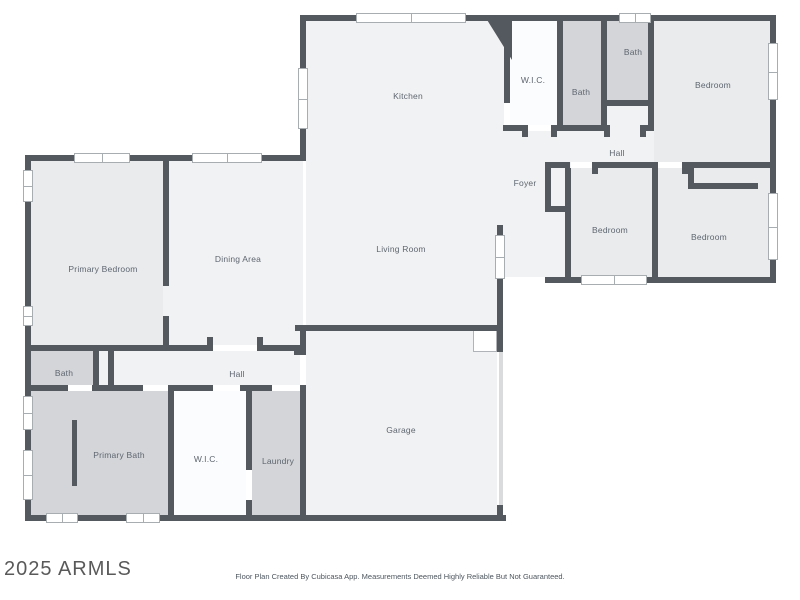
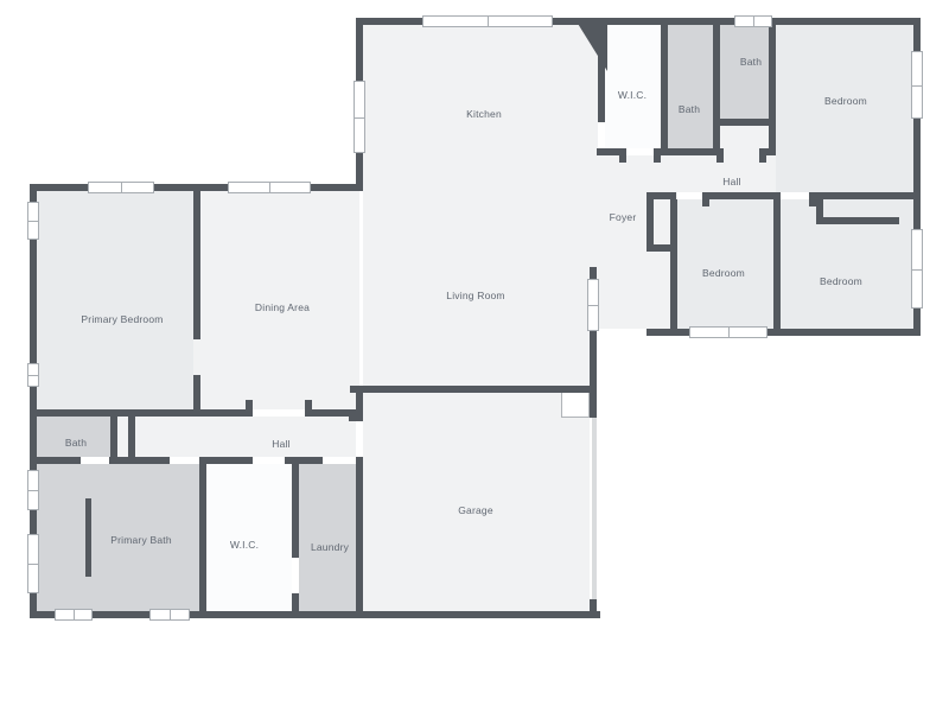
  Kitchen
  W.I.C.
  Bath
  Bath
  Bedroom
  Hall
  Foyer
  Living Room
  Bedroom
  Bedroom
  Primary Bedroom
  Dining Area
  Bath
  Hall
  Primary Bath
  W.I.C.
  Laundry
  Garage
- 2025 ARMLS
- Floor Plan Created By Cubicasa App. Measurements Deemed Highly Reliable But Not Guaranteed.
